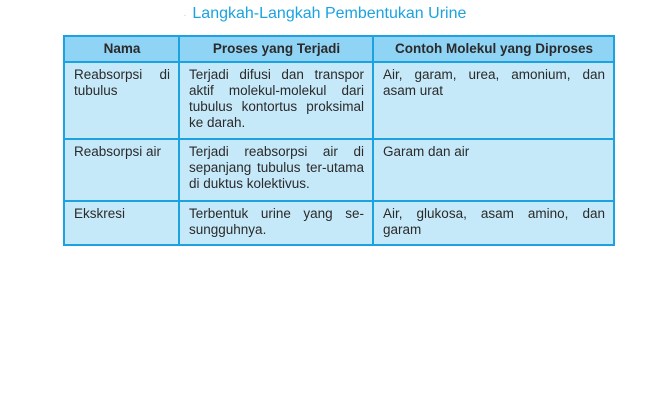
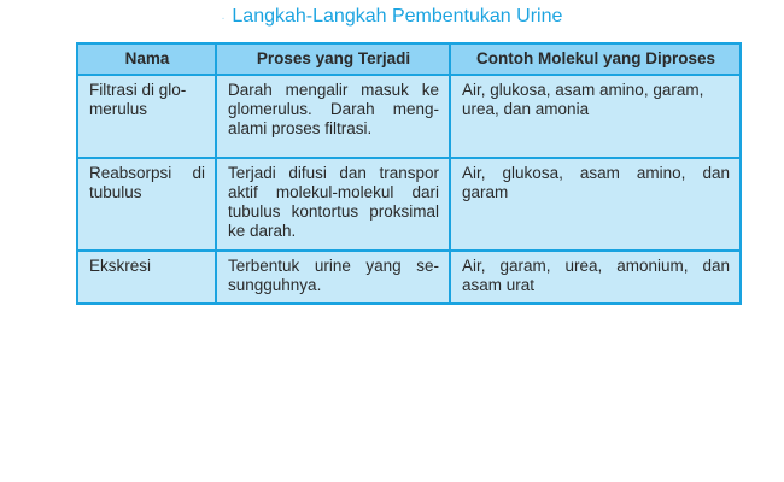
  . Langkah-Langkah Pembentukan Urine
  Nama	Proses yang Terjadi	Contoh Molekul yang Diproses
+ Filtrasi di glo-merulus	Darah mengalir masuk ke glomerulus. Darah meng-alami proses filtrasi.	Air, glukosa, asam amino, garam, urea, dan amonia
- Reabsorpsi di tubulus	Terjadi difusi dan transpor aktif molekul-molekul dari tubulus kontortus proksimal ke darah.	Air, garam, urea, amonium, dan asam urat
+ Reabsorpsi di tubulus	Terjadi difusi dan transpor aktif molekul-molekul dari tubulus kontortus proksimal ke darah.	Air, glukosa, asam amino, dan garam
- Reabsorpsi air	Terjadi reabsorpsi air di sepanjang tubulus ter-utama di duktus kolektivus.	Garam dan air
- Ekskresi	Terbentuk urine yang se-sungguhnya.	Air, glukosa, asam amino, dan garam
+ Ekskresi	Terbentuk urine yang se-sungguhnya.	Air, garam, urea, amonium, dan asam urat
